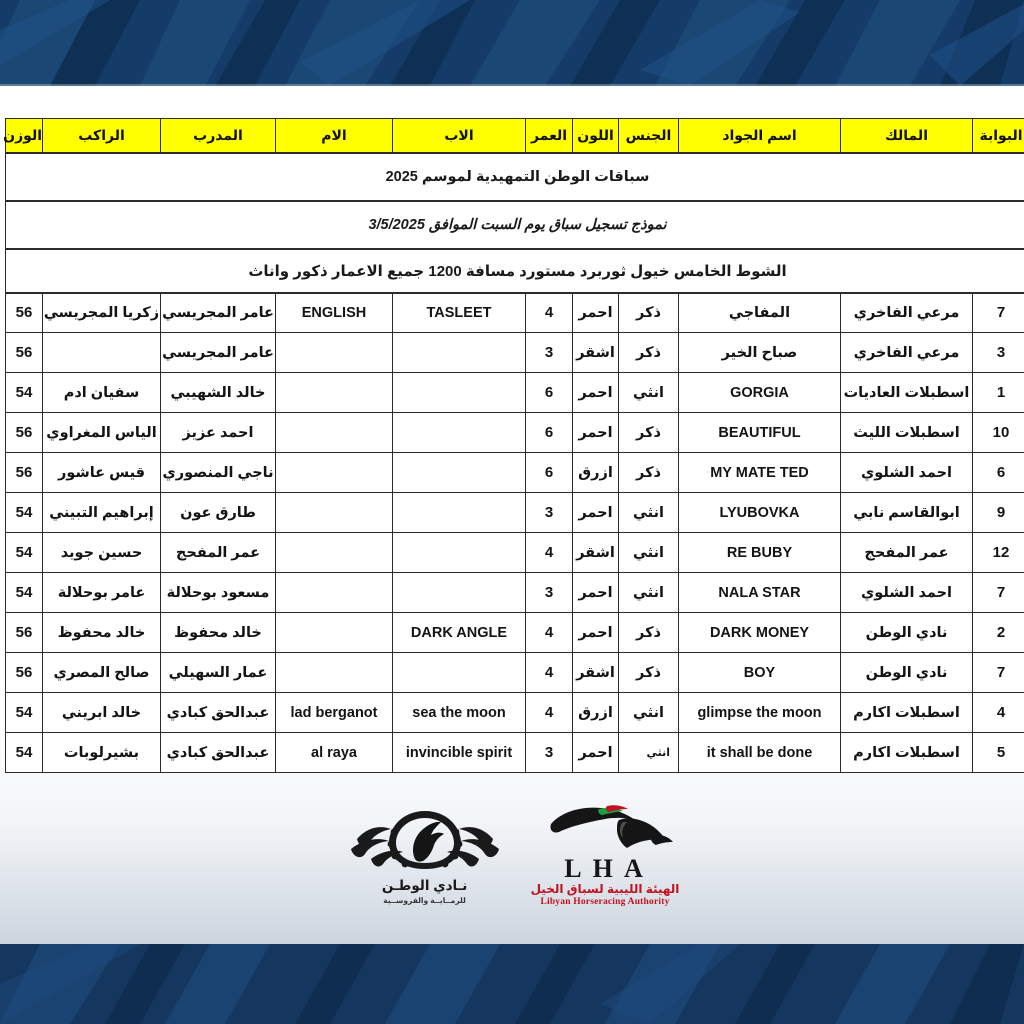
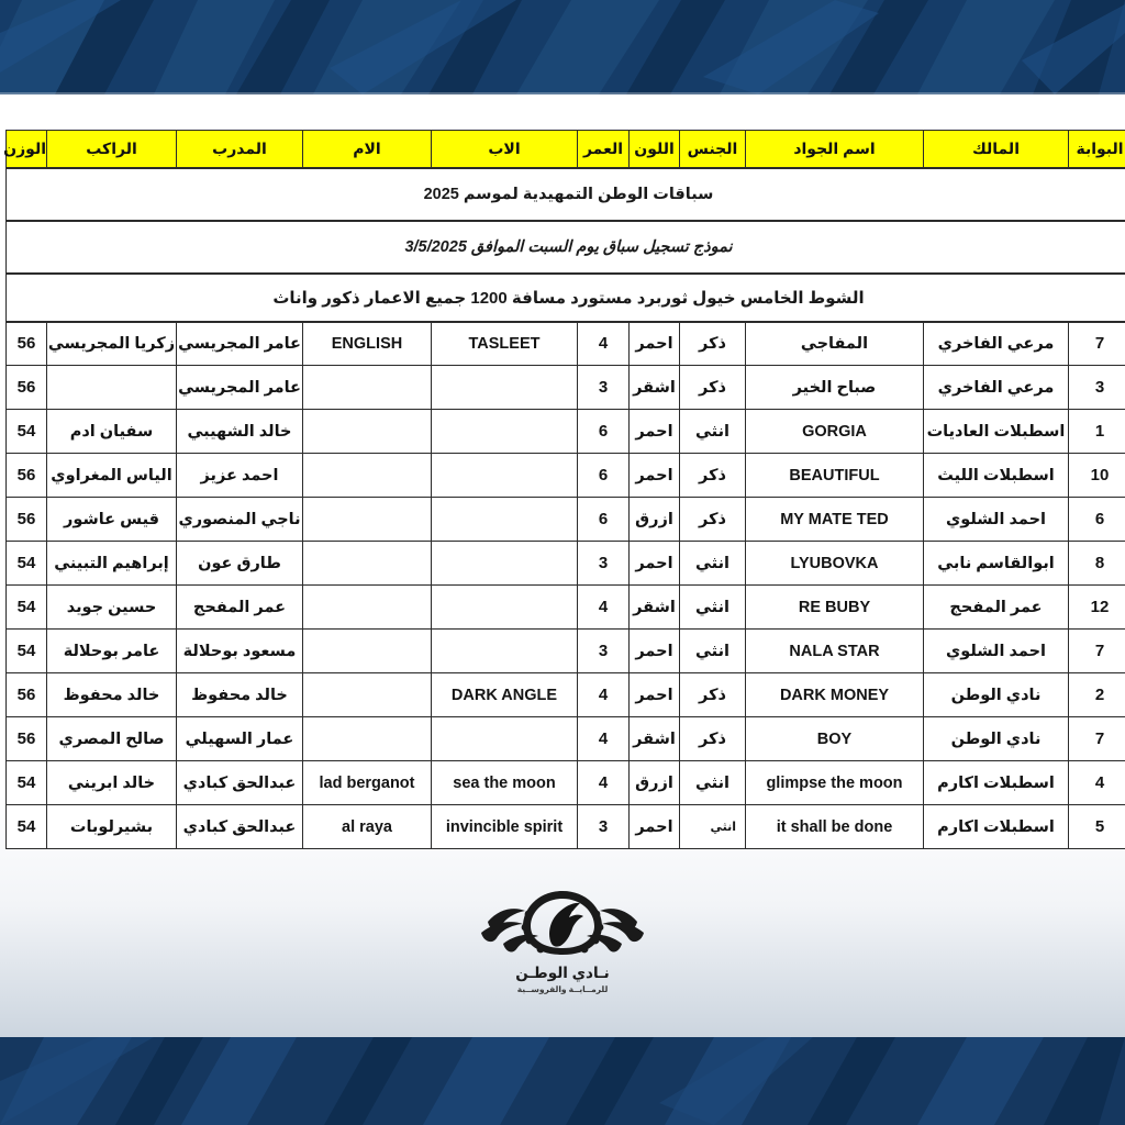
  سباقات الوطن التمهيدية لموسم 2025
  نموذج تسجيل سباق يوم السبت الموافق 3/5/2025
  الشوط الخامس خيول ثوربرد مستورد مسافة 1200 جميع الاعمار ذكور واناث
  البوابة	المالك	اسم الجواد	الجنس	اللون	العمر	الاب	الام	المدرب	الراكب	الوزن
  7	مرعي الفاخري	المفاجي	ذكر	احمر	4	TASLEET	ENGLISH	عامر المجريسي	زكريا المجريسي	56
  3	مرعي الفاخري	صباح الخير	ذكر	اشقر	3			عامر المجريسي		56
  1	اسطبلات العاديات	GORGIA	انثي	احمر	6			خالد الشهيبي	سفيان ادم	54
  10	اسطبلات الليث	BEAUTIFUL	ذكر	احمر	6			احمد عزيز	الياس المغراوي	56
  6	احمد الشلوي	MY MATE TED	ذكر	ازرق	6			ناجي المنصوري	قيس عاشور	56
- 9	ابوالقاسم نابي	LYUBOVKA	انثي	احمر	3			طارق عون	إبراهيم التبيني	54
+ 8	ابوالقاسم نابي	LYUBOVKA	انثي	احمر	3			طارق عون	إبراهيم التبيني	54
  12	عمر المفحج	RE BUBY	انثي	اشقر	4			عمر المفحج	حسين جويد	54
  7	احمد الشلوي	NALA STAR	انثي	احمر	3			مسعود بوحلالة	عامر بوحلالة	54
  2	نادي الوطن	DARK MONEY	ذكر	احمر	4	DARK ANGLE		خالد محفوظ	خالد محفوظ	56
  7	نادي الوطن	BOY	ذكر	اشقر	4			عمار السهيلي	صالح المصري	56
  4	اسطبلات اكارم	glimpse the moon	انثي	ازرق	4	sea the moon	lad berganot	عبدالحق كبادي	خالد ابريني	54
  5	اسطبلات اكارم	it shall be done	انثي	احمر	3	invincible spirit	al raya	عبدالحق كبادي	بشيرلوبات	54
  نـادي الوطـن
  للرمــايــة والفروســية
- L H A
- الهيئة الليبية لسباق الخيل
- Libyan Horseracing Authority
